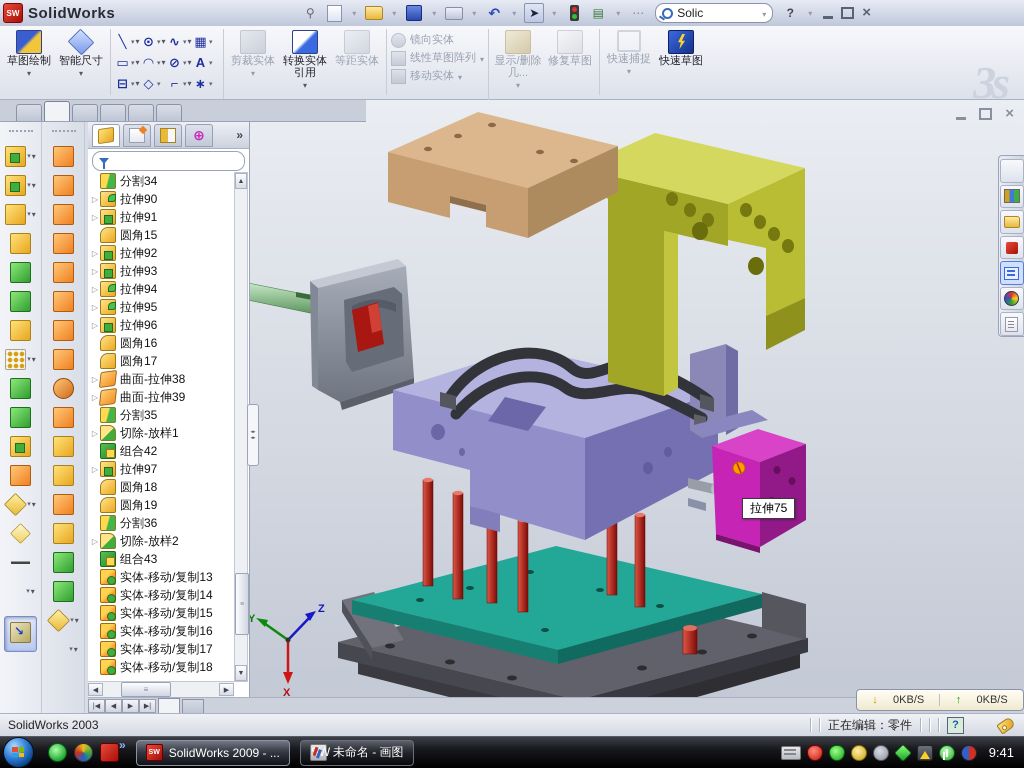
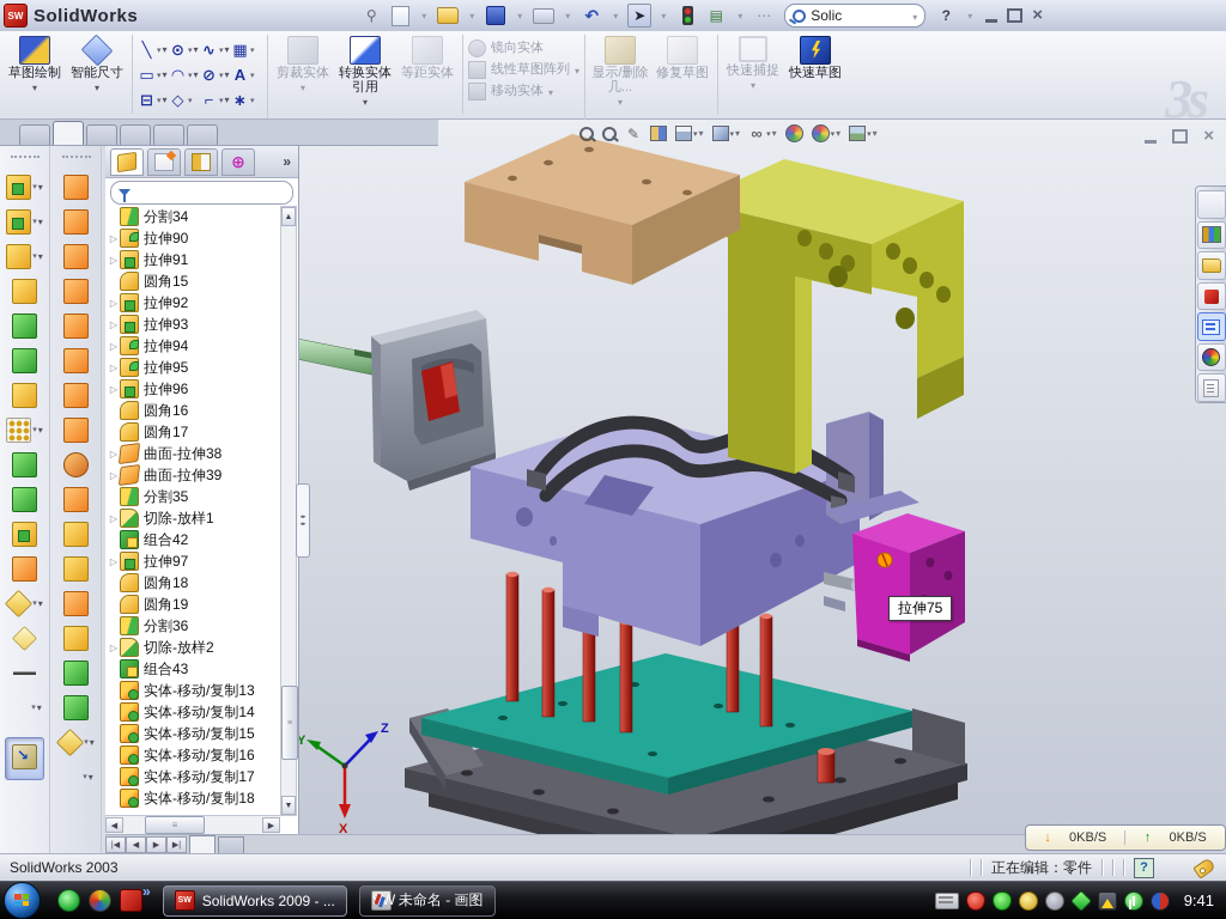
  SW
  SolidWorks
  ⚲
  ↶
  ➤
  ▤
  ⋯
  Solic
  ?
  ×
  草图绘制
  智能尺寸
  ╲
  ⊙
  ∿
  ▦
  ▭
  ◠
  ⊘
  A
  ⊟
  ◇
  ⌐
  ∗
  剪裁实体
  转换实体引用
  等距实体
  镜向实体
  线性草图阵列
  移动实体
  显示/删除几...
  修复草图
  快速捕捉
  快速草图
  3s
  ⊕
  »
  分割34
  ▷
  拉伸90
  ▷
  拉伸91
  圆角15
  ▷
  拉伸92
  ▷
  拉伸93
  ▷
  拉伸94
  ▷
  拉伸95
  ▷
  拉伸96
  圆角16
  圆角17
  ▷
  曲面-拉伸38
  ▷
  曲面-拉伸39
  分割35
  ▷
  切除-放样1
  组合42
  ▷
  拉伸97
  圆角18
  圆角19
  分割36
  ▷
  切除-放样2
  组合43
  实体-移动/复制13
  实体-移动/复制14
  实体-移动/复制15
  实体-移动/复制16
  实体-移动/复制17
  实体-移动/复制18
  ≡
  Y
  Z
  X
+ ✎
+ ∞
  ×
  拉伸75
  SolidWorks 2003
  正在编辑：零件
  ?
  ↓
  0KB/S
  ↑
  0KB/S
  »
  SolidWorks 2009 - ...
  SW
  未命名 - 画图
  9:41
